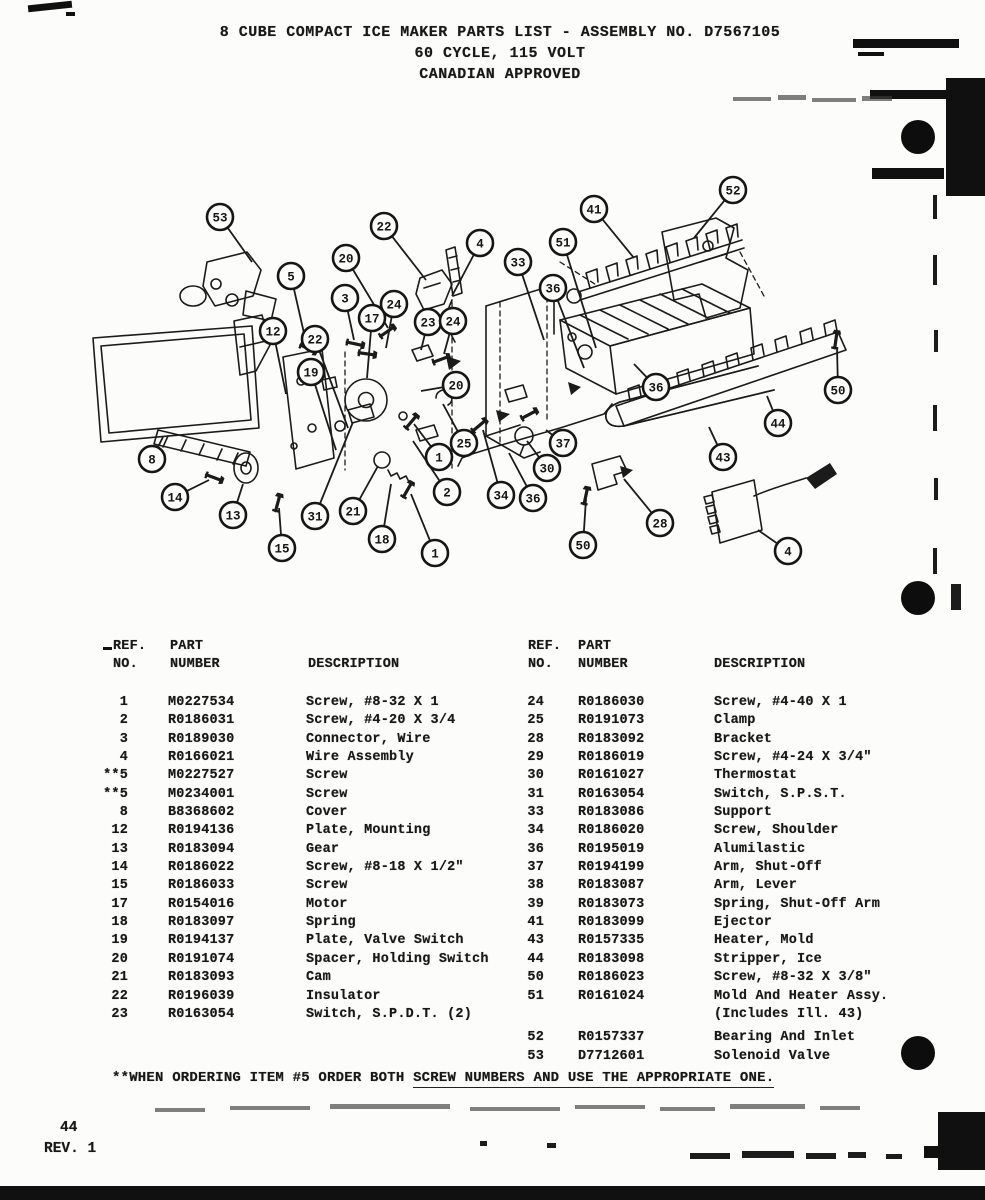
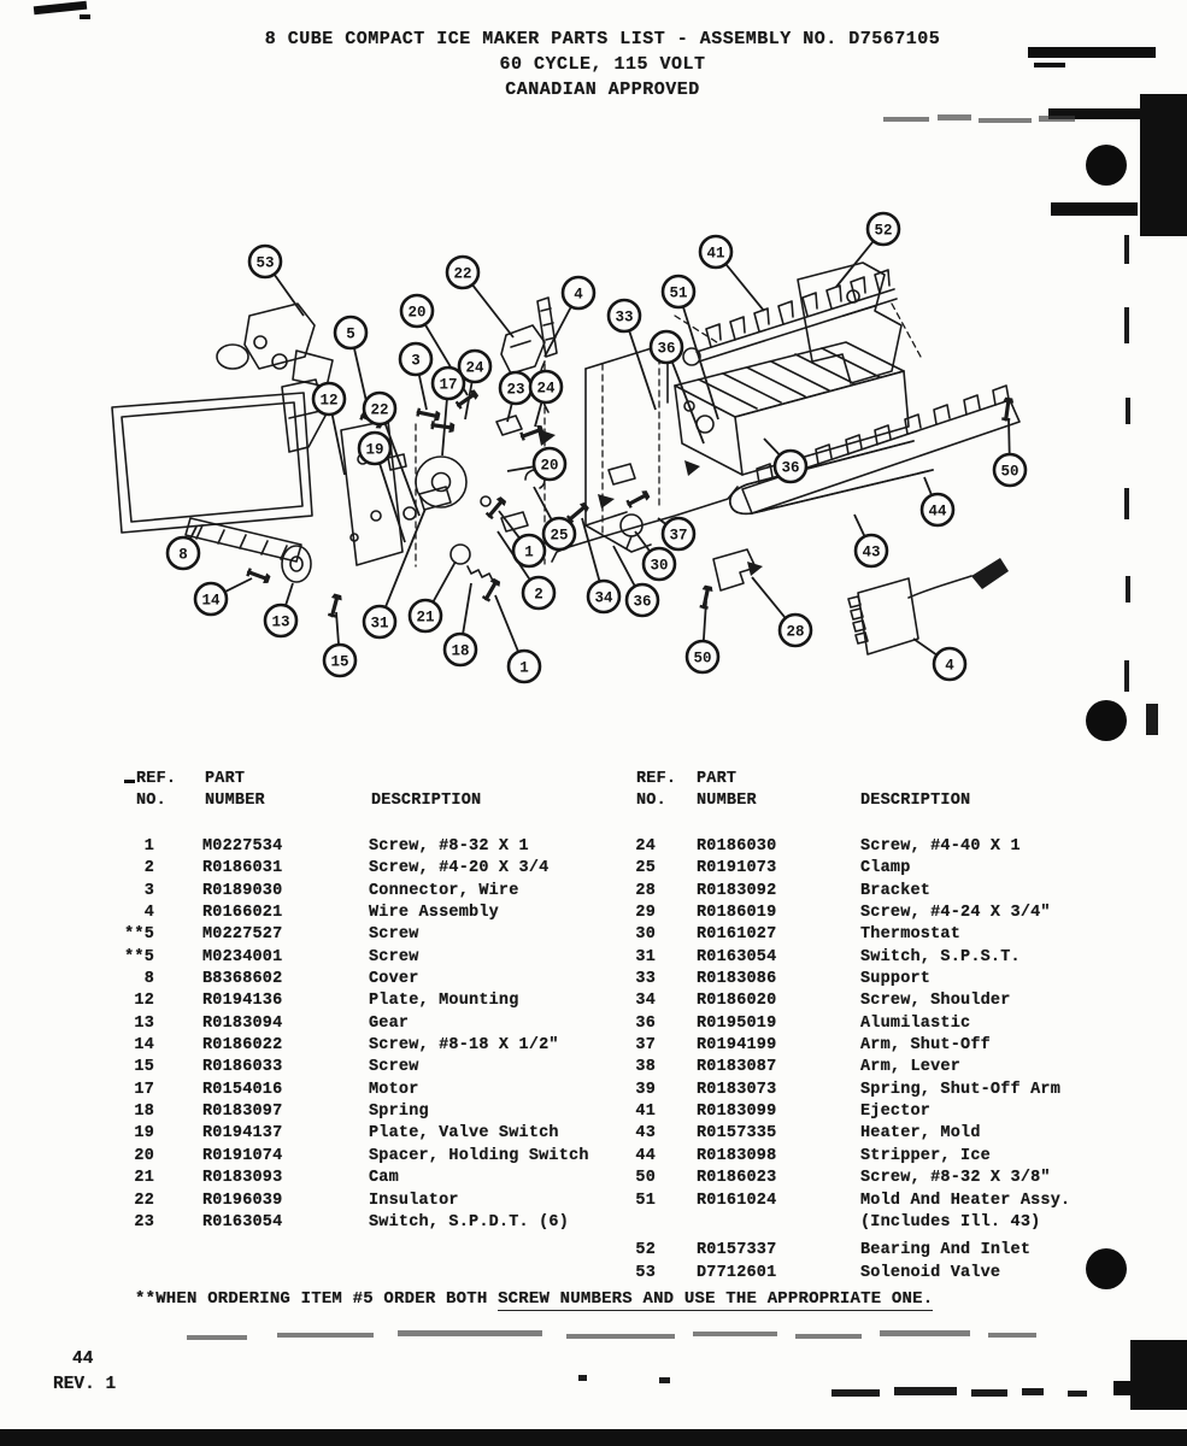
  8 CUBE COMPACT ICE MAKER PARTS LIST - ASSEMBLY NO. D7567105
  60 CYCLE, 115 VOLT
  CANADIAN APPROVED
  53
  20
  22
  4
  33
  41
  52
  51
  36
  5
  3
  24
  17
  23
  24
  12
  22
  19
  20
  8
  14
  13
  15
  31
  21
  18
  1
  2
  1
  25
  34
  30
  36
  37
  36
  43
  44
  50
  28
  50
  4
  REF.
  PART
  NO.
  NUMBER
  DESCRIPTION
  1
  M0227534
  Screw, #8-32 X 1
  2
  R0186031
  Screw, #4-20 X 3/4
  3
  R0189030
  Connector, Wire
  4
  R0166021
  Wire Assembly
  **5
  M0227527
  Screw
  **5
  M0234001
  Screw
  8
  B8368602
  Cover
  12
  R0194136
  Plate, Mounting
  13
  R0183094
  Gear
  14
  R0186022
  Screw, #8-18 X 1/2"
  15
  R0186033
  Screw
  17
  R0154016
  Motor
  18
  R0183097
  Spring
  19
  R0194137
  Plate, Valve Switch
  20
  R0191074
  Spacer, Holding Switch
  21
  R0183093
  Cam
  22
  R0196039
  Insulator
  23
  R0163054
- Switch, S.P.D.T. (2)
+ Switch, S.P.D.T. (6)
  REF.
  PART
  NO.
  NUMBER
  DESCRIPTION
  24
  R0186030
  Screw, #4-40 X 1
  25
  R0191073
  Clamp
  28
  R0183092
  Bracket
  29
  R0186019
  Screw, #4-24 X 3/4"
  30
  R0161027
  Thermostat
  31
  R0163054
  Switch, S.P.S.T.
  33
  R0183086
  Support
  34
  R0186020
  Screw, Shoulder
  36
  R0195019
  Alumilastic
  37
  R0194199
  Arm, Shut-Off
  38
  R0183087
  Arm, Lever
  39
  R0183073
  Spring, Shut-Off Arm
  41
  R0183099
  Ejector
  43
  R0157335
  Heater, Mold
  44
  R0183098
  Stripper, Ice
  50
  R0186023
  Screw, #8-32 X 3/8"
  51
  R0161024
  Mold And Heater Assy.
  (Includes Ill. 43)
  52
  R0157337
  Bearing And Inlet
  53
  D7712601
  Solenoid Valve
  **WHEN ORDERING ITEM #5 ORDER BOTH SCREW NUMBERS AND USE THE APPROPRIATE ONE.
  44
  REV. 1
